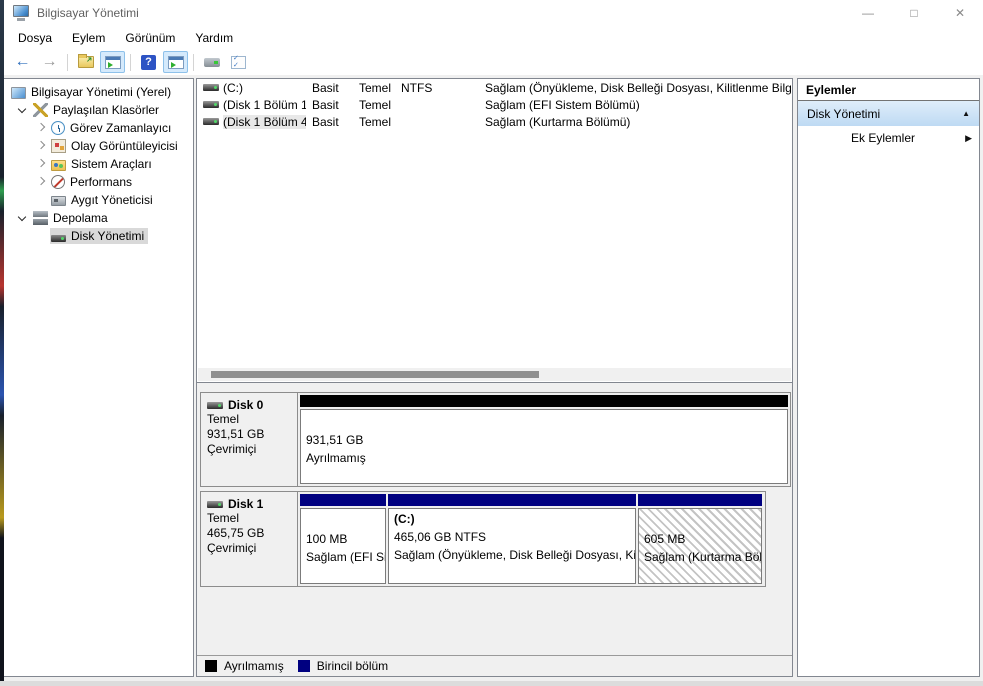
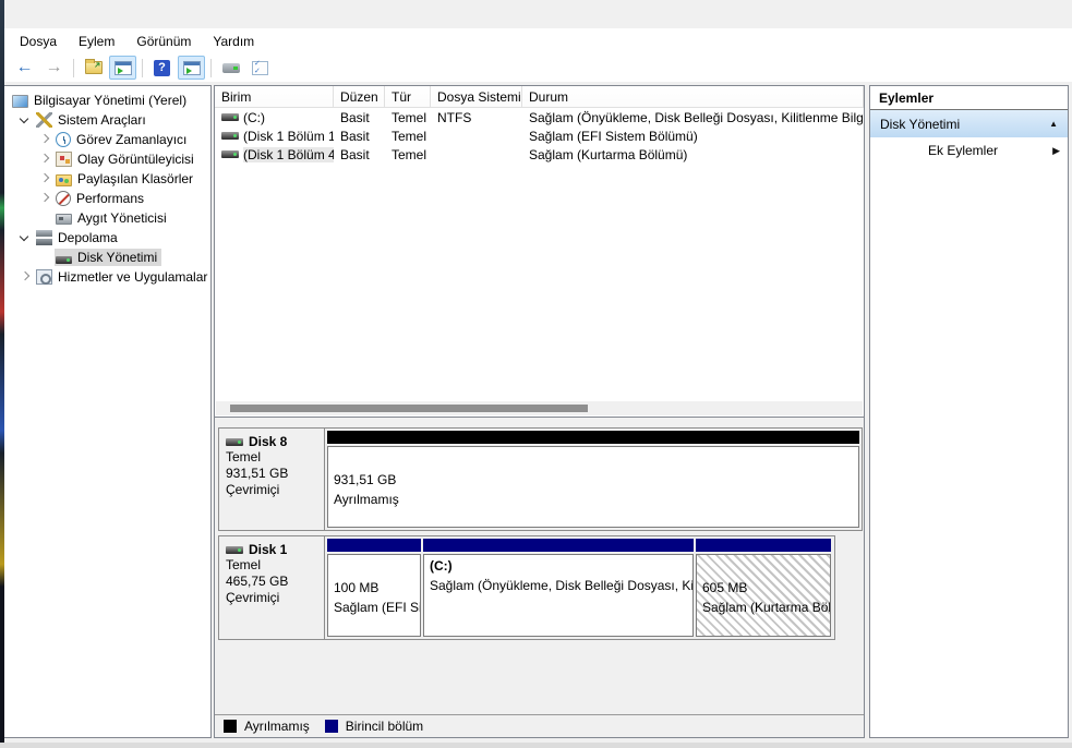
- Bilgisayar Yönetimi
- —
- □
- ✕
  Dosya
  Eylem
  Görünüm
  Yardım
  ←
  →
  ?
  Bilgisayar Yönetimi (Yerel)
- Paylaşılan Klasörler
+ Sistem Araçları
  Görev Zamanlayıcı
  Olay Görüntüleyicisi
- Sistem Araçları
+ Paylaşılan Klasörler
  Performans
  Aygıt Yöneticisi
  Depolama
  Disk Yönetimi
+ Hizmetler ve Uygulamalar
+ Birim
+ Düzen
+ Tür
+ Dosya Sistemi
+ Durum
  (C:)
  Basit
  Temel
  NTFS
  Sağlam (Önyükleme, Disk Belleği Dosyası, Kilitlenme Bilg
  (Disk 1 Bölüm 1
  Basit
  Temel
  Sağlam (EFI Sistem Bölümü)
  (Disk 1 Bölüm 4
  Basit
  Temel
  Sağlam (Kurtarma Bölümü)
  Ayrılmamış
  Birincil bölüm
- Disk 0
+ Disk 8
  Temel
  931,51 GB
  Çevrimiçi
  931,51 GB
  Ayrılmamış
  Disk 1
  Temel
  465,75 GB
  Çevrimiçi
  100 MB
  (C:)
- 465,06 GB NTFS
  Sağlam (Önyükleme, Disk Belleği Dosyası, Ki
  605 MB
  Sağlam (Kurtarma Böl
  Eylemler
  Disk Yönetimi
  ▲
  Ek Eylemler
  ▶
